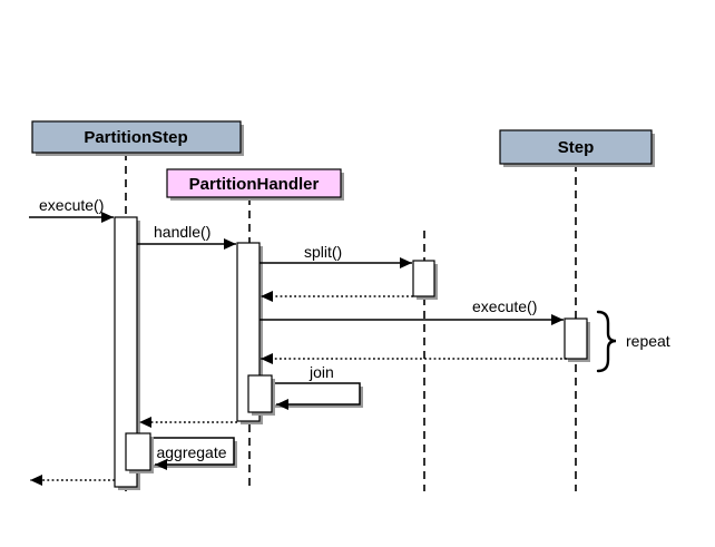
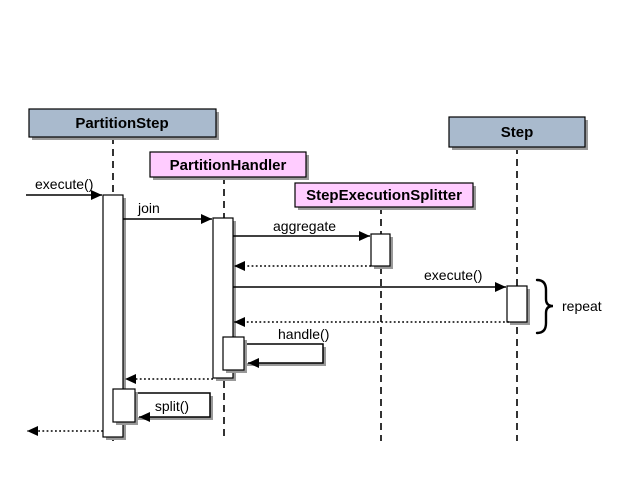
- join
+ handle()
- aggregate
+ split()
  execute()
- handle()
+ join
- split()
+ aggregate
  execute()
  repeat
  PartitionStep
  PartitionHandler
+ StepExecutionSplitter
  Step
